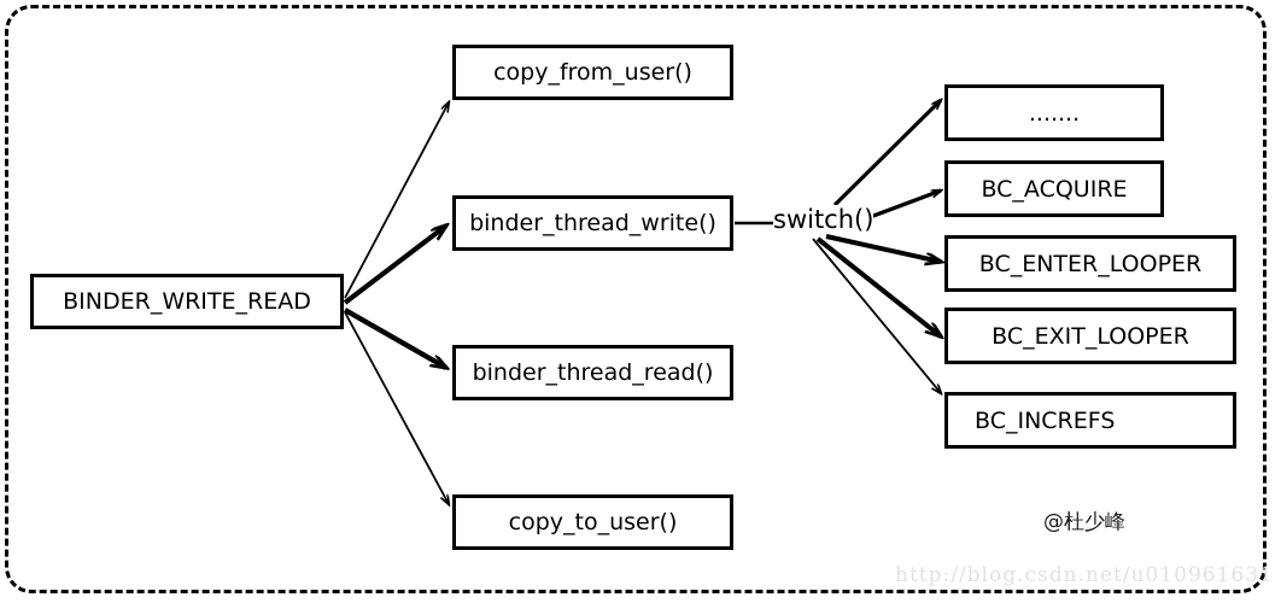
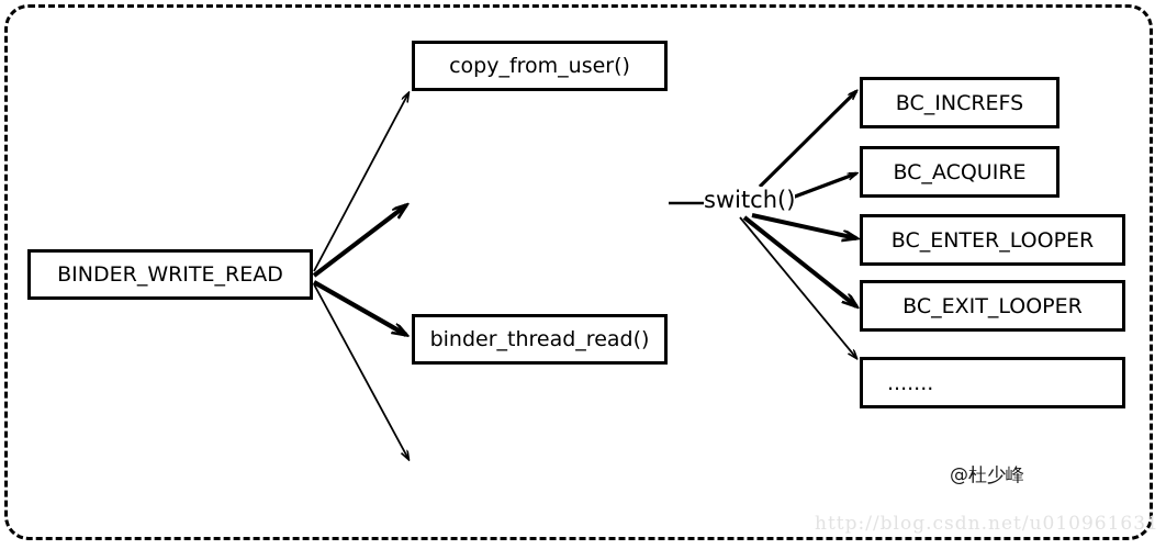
  BINDER_WRITE_READ
  copy_from_user()
- binder_thread_write()
  binder_thread_read()
- copy_to_user()
  switch()
- .......
+ BC_INCREFS
  BC_ACQUIRE
  BC_ENTER_LOOPER
  BC_EXIT_LOOPER
- BC_INCREFS
+ .......
  @杜少峰
  http://blog.csdn.net/u010961631
